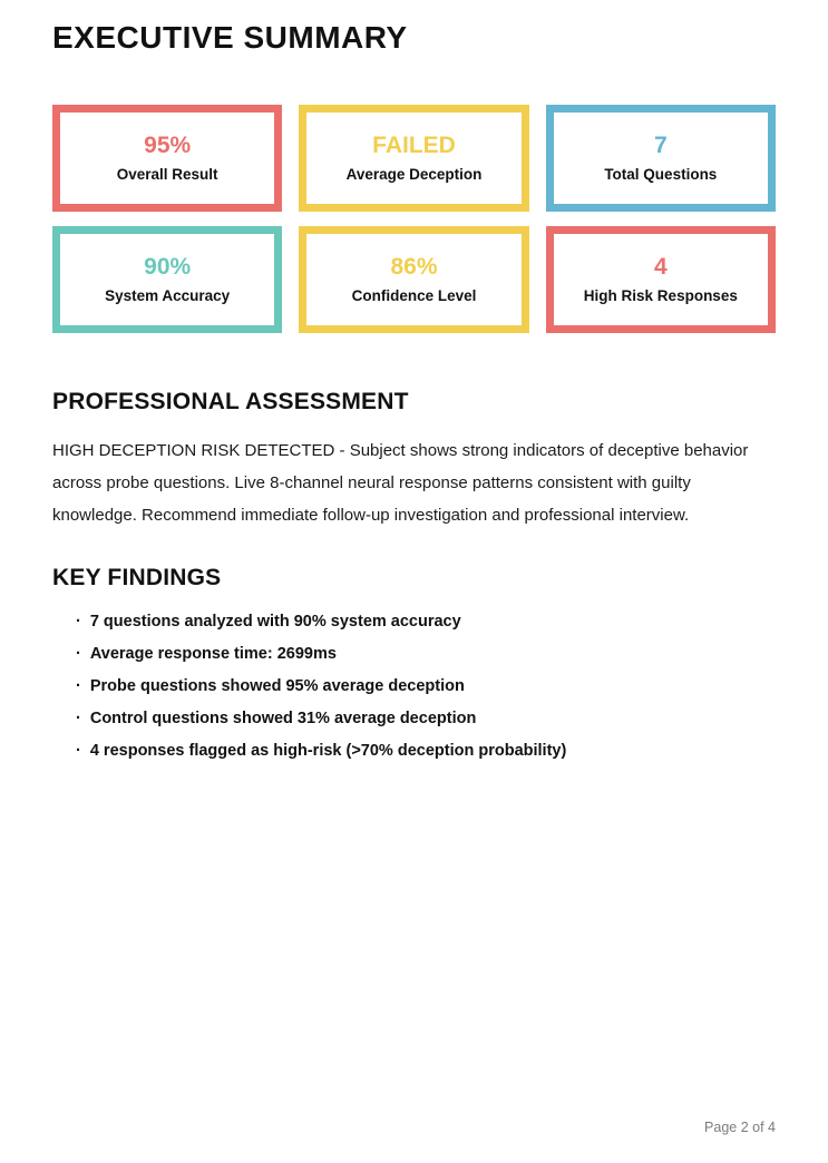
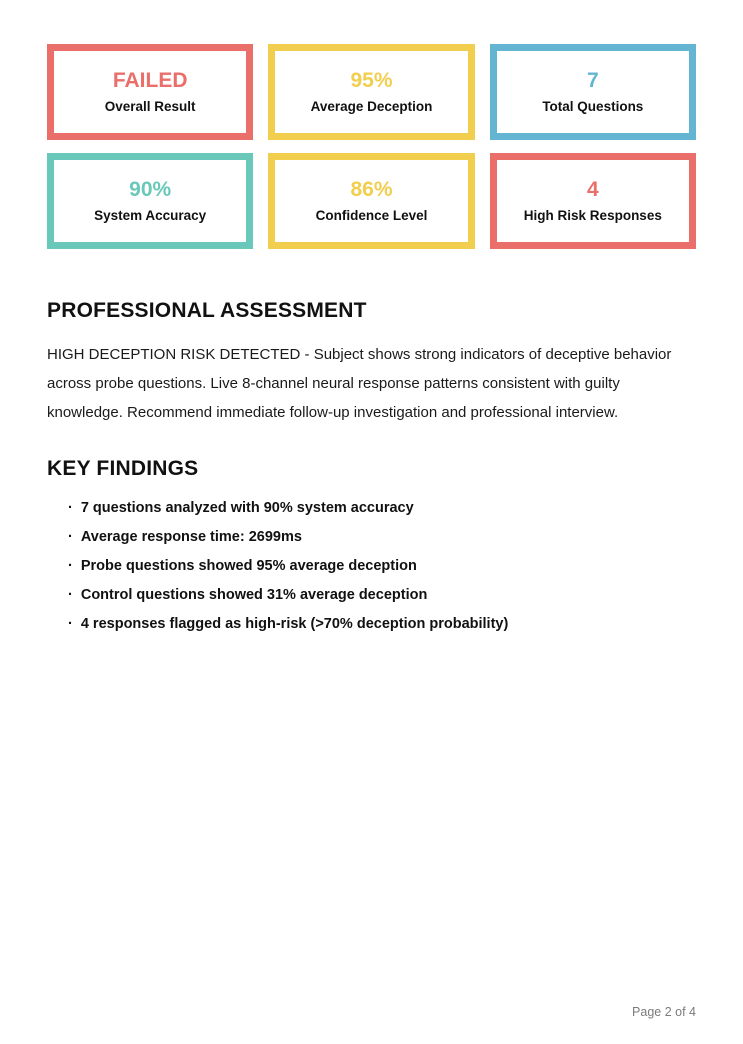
- EXECUTIVE SUMMARY
- 95%
+ FAILED
  Overall Result
- FAILED
+ 95%
  Average Deception
  7
  Total Questions
  90%
  System Accuracy
  86%
  Confidence Level
  4
  High Risk Responses
  PROFESSIONAL ASSESSMENT
  HIGH DECEPTION RISK DETECTED - Subject shows strong indicators of deceptive behavior across probe questions. Live 8-channel neural response patterns consistent with guilty knowledge. Recommend immediate follow-up investigation and professional interview.
  KEY FINDINGS
  ·
  7 questions analyzed with 90% system accuracy
  ·
  Average response time: 2699ms
  ·
  Probe questions showed 95% average deception
  ·
  Control questions showed 31% average deception
  ·
  4 responses flagged as high-risk (>70% deception probability)
  Page 2 of 4
